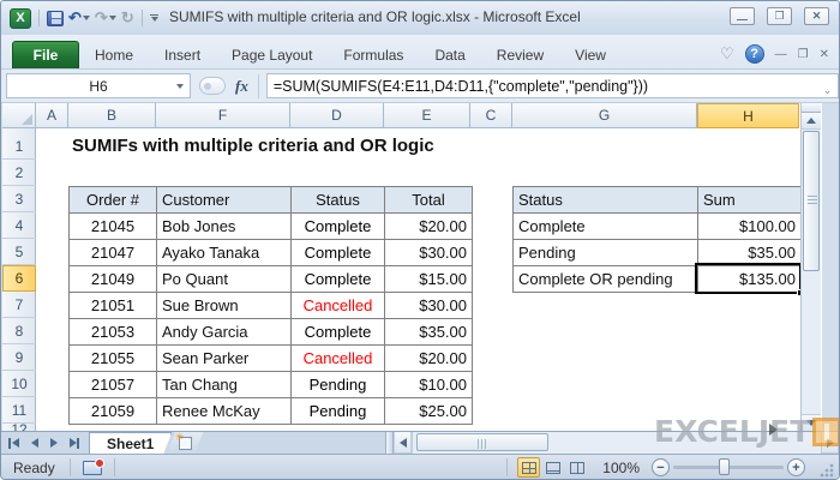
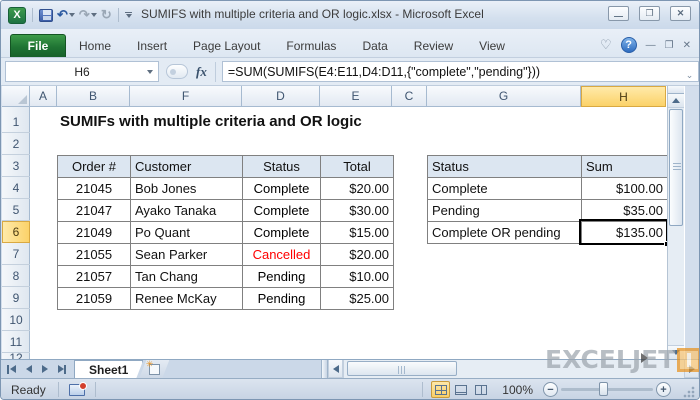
  SUMIFS with multiple criteria and OR logic.xlsx - Microsoft Excel
  File
  Home
  Insert
  Page Layout
  Formulas
  Data
  Review
  View
  H6
  fx
  =SUM(SUMIFS(E4:E11,D4:D11,{"complete","pending"}))
  A
  B
  F
  D
  E
  C
  G
  H
  1
  2
  3
  4
  5
  6
  7
  8
  9
  10
  11
  12
  SUMIFs with multiple criteria and OR logic
  Order #	Customer	Status	Total
  21045	Bob Jones	Complete	$20.00
  21047	Ayako Tanaka	Complete	$30.00
  21049	Po Quant	Complete	$15.00
- 21051	Sue Brown	Cancelled	$30.00
- 21053	Andy Garcia	Complete	$35.00
  21055	Sean Parker	Cancelled	$20.00
  21057	Tan Chang	Pending	$10.00
  21059	Renee McKay	Pending	$25.00
  Status	Sum
  Complete	$100.00
  Pending	$35.00
  Complete OR pending	$135.00
  Sheet1
  Ready
  100%
  −
  +
  EXCELJET
